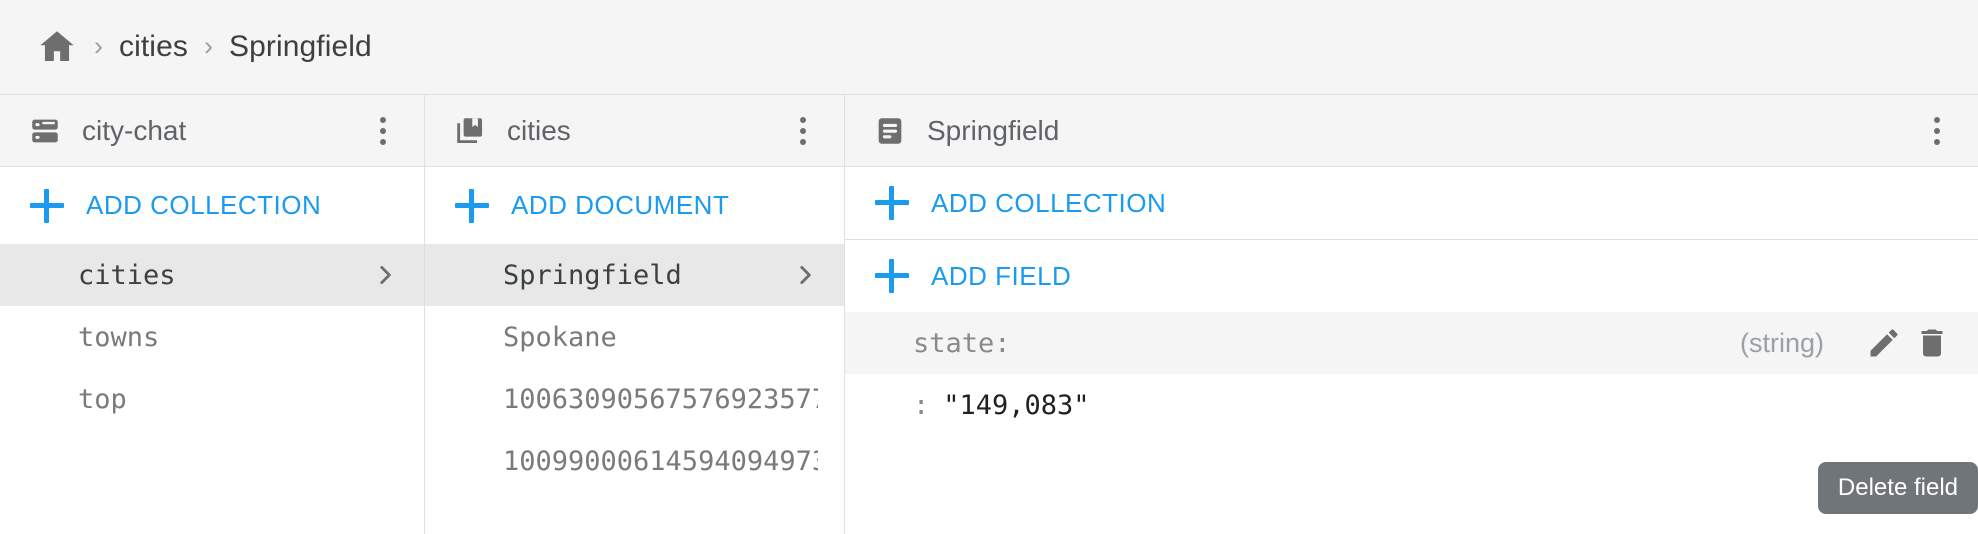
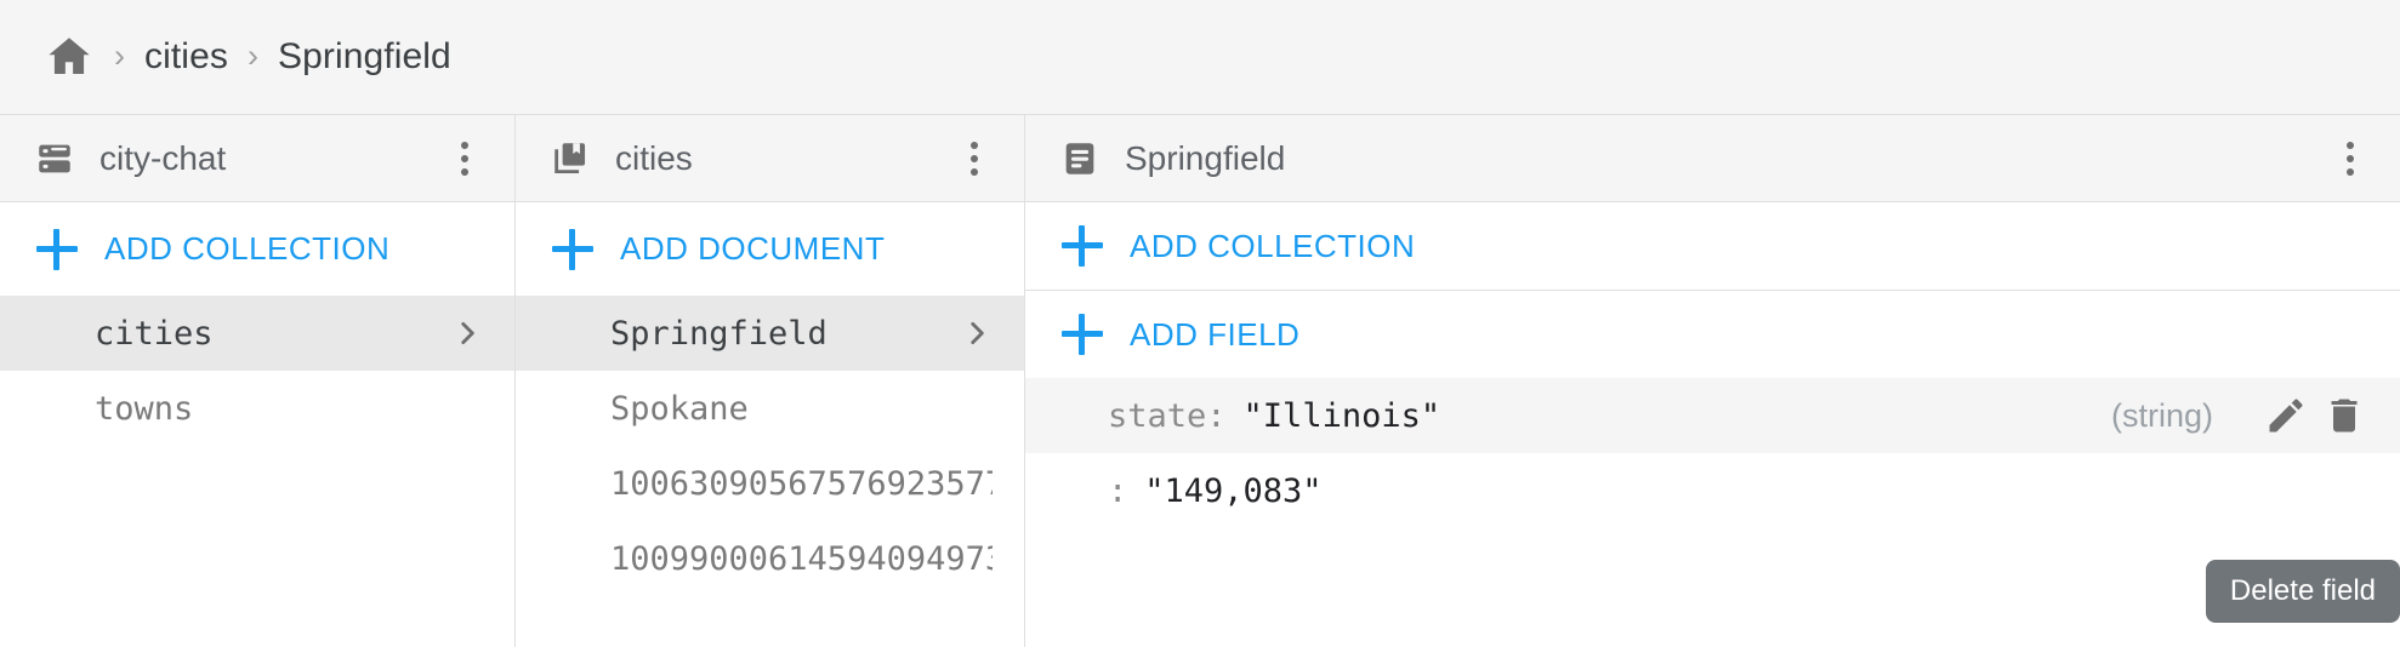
  ›
  cities
  ›
  Springfield
  city-chat
  ADD COLLECTION
  cities
  towns
- top
  cities
  ADD DOCUMENT
  Springfield
  Spokane
  1006309056757692357
  1009900061459409497
  Springfield
  ADD COLLECTION
  ADD FIELD
  state
  :
+ "Illinois"
  (string)
  :
  "149,083"
  Delete field
